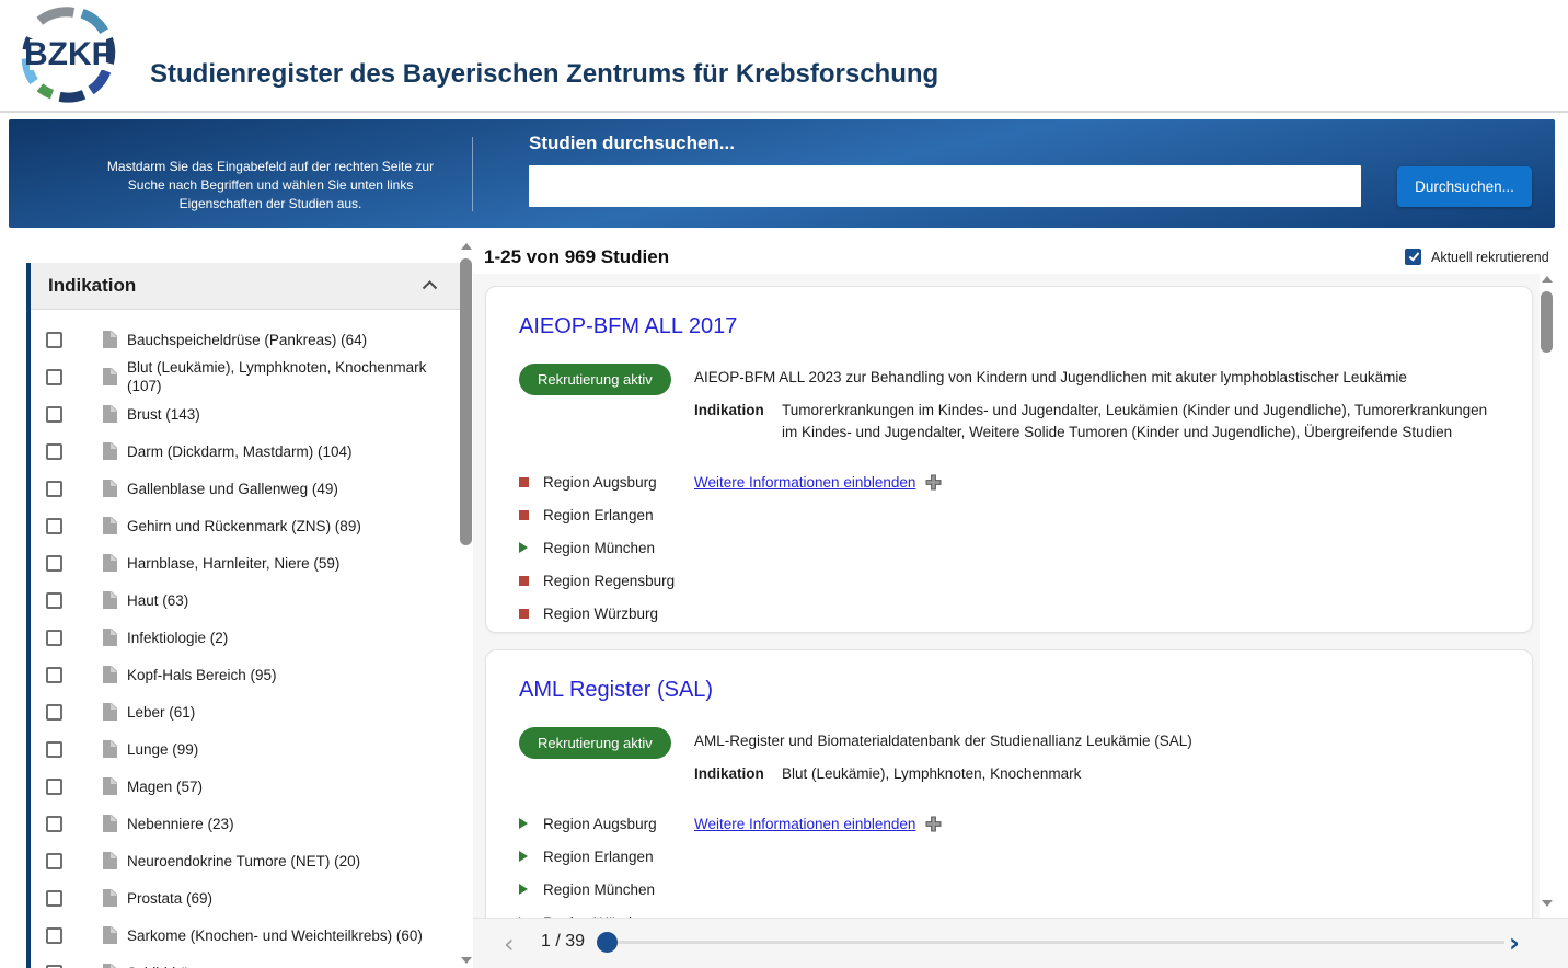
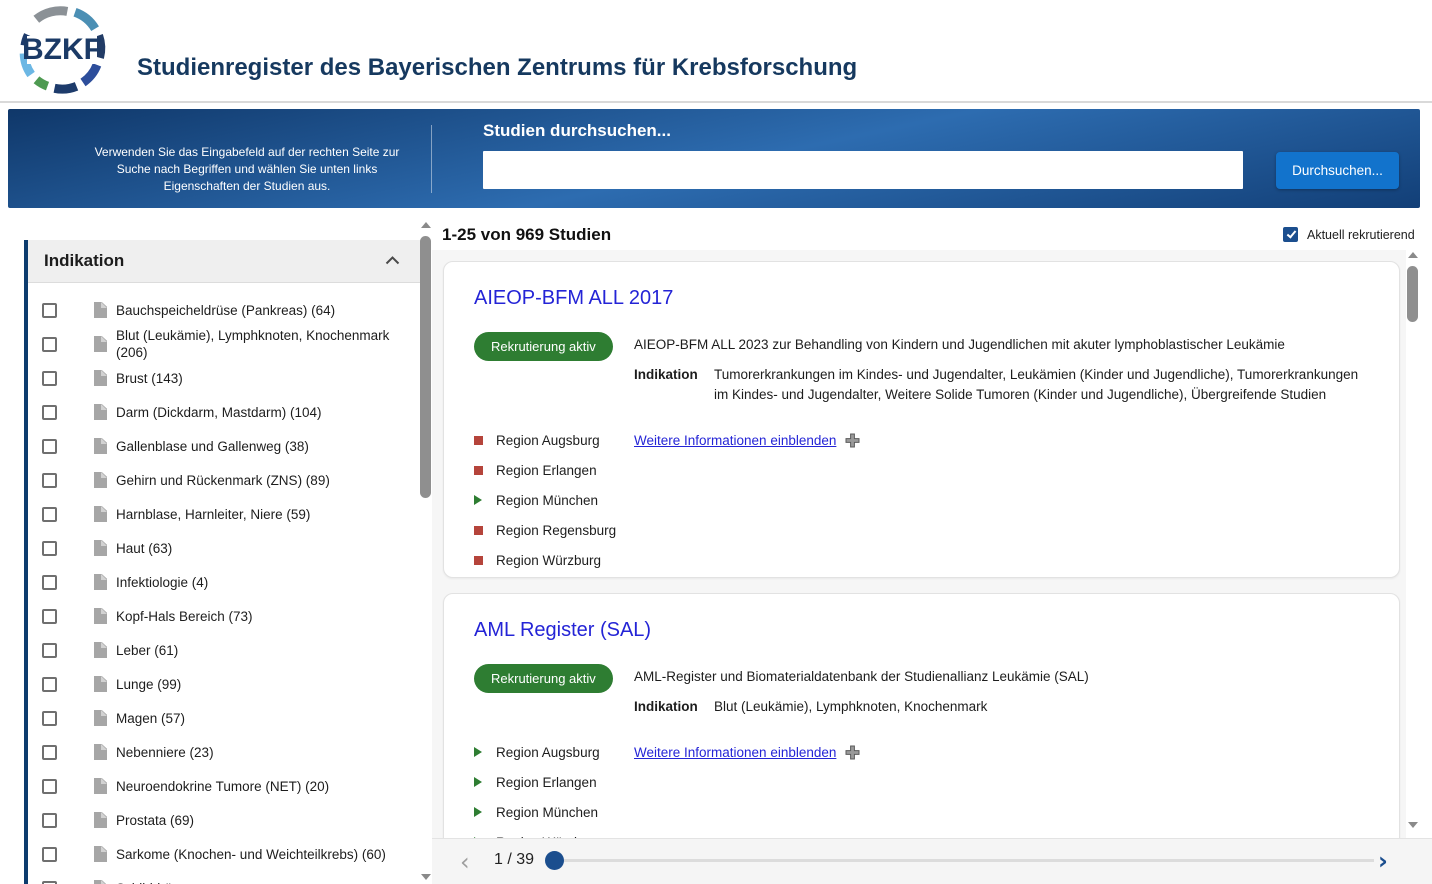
  BZKF
  Studienregister des Bayerischen Zentrums für Krebsforschung
- Mastdarm Sie das Eingabefeld auf der rechten Seite zur Suche nach Begriffen und wählen Sie unten links Eigenschaften der Studien aus.
+ Verwenden Sie das Eingabefeld auf der rechten Seite zur Suche nach Begriffen und wählen Sie unten links Eigenschaften der Studien aus.
  Studien durchsuchen...
  Durchsuchen...
  Indikation
  Bauchspeicheldrüse (Pankreas) (64)
- Blut (Leukämie), Lymphknoten, Knochenmark (107)
+ Blut (Leukämie), Lymphknoten, Knochenmark (206)
  Brust (143)
  Darm (Dickdarm, Mastdarm) (104)
- Gallenblase und Gallenweg (49)
+ Gallenblase und Gallenweg (38)
  Gehirn und Rückenmark (ZNS) (89)
  Harnblase, Harnleiter, Niere (59)
  Haut (63)
- Infektiologie (2)
+ Infektiologie (4)
- Kopf-Hals Bereich (95)
+ Kopf-Hals Bereich (73)
  Leber (61)
  Lunge (99)
  Magen (57)
  Nebenniere (23)
  Neuroendokrine Tumore (NET) (20)
  Prostata (69)
  Sarkome (Knochen- und Weichteilkrebs) (60)
  1-25 von 969 Studien
  Aktuell rekrutierend
  AIEOP-BFM ALL 2017
  Rekrutierung aktiv
  AIEOP-BFM ALL 2023 zur Behandling von Kindern und Jugendlichen mit akuter lymphoblastischer Leukämie
  Indikation
  Tumorerkrankungen im Kindes- und Jugendalter, Leukämien (Kinder und Jugendliche), Tumorerkrankungen im Kindes- und Jugendalter, Weitere Solide Tumoren (Kinder und Jugendliche), Übergreifende Studien
  Region Augsburg
  Region Erlangen
  Region München
  Region Regensburg
  Region Würzburg
  Weitere Informationen einblenden
  AML Register (SAL)
  Rekrutierung aktiv
  AML-Register und Biomaterialdatenbank der Studienallianz Leukämie (SAL)
  Indikation
  Blut (Leukämie), Lymphknoten, Knochenmark
  Region Augsburg
  Region Erlangen
  Region München
  Weitere Informationen einblenden
  ‹
  1 / 39
  ›
